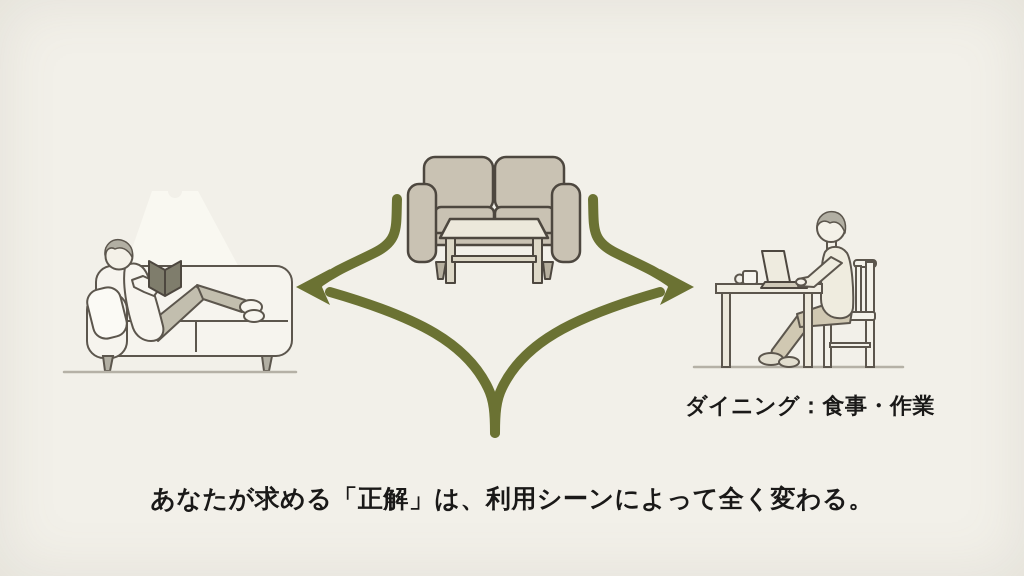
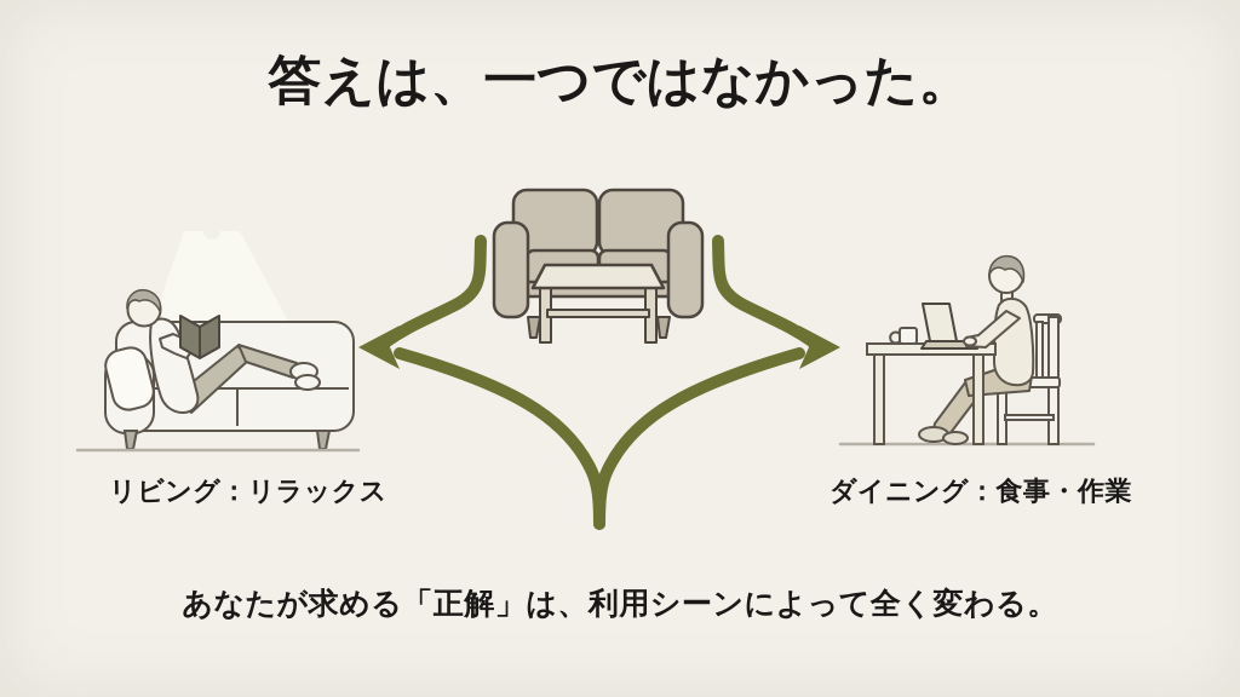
+ 答えは、一つではなかった。
+ リビング：リラックス
  ダイニング：食事・作業
  あなたが求める「正解」は、利用シーンによって全く変わる。
